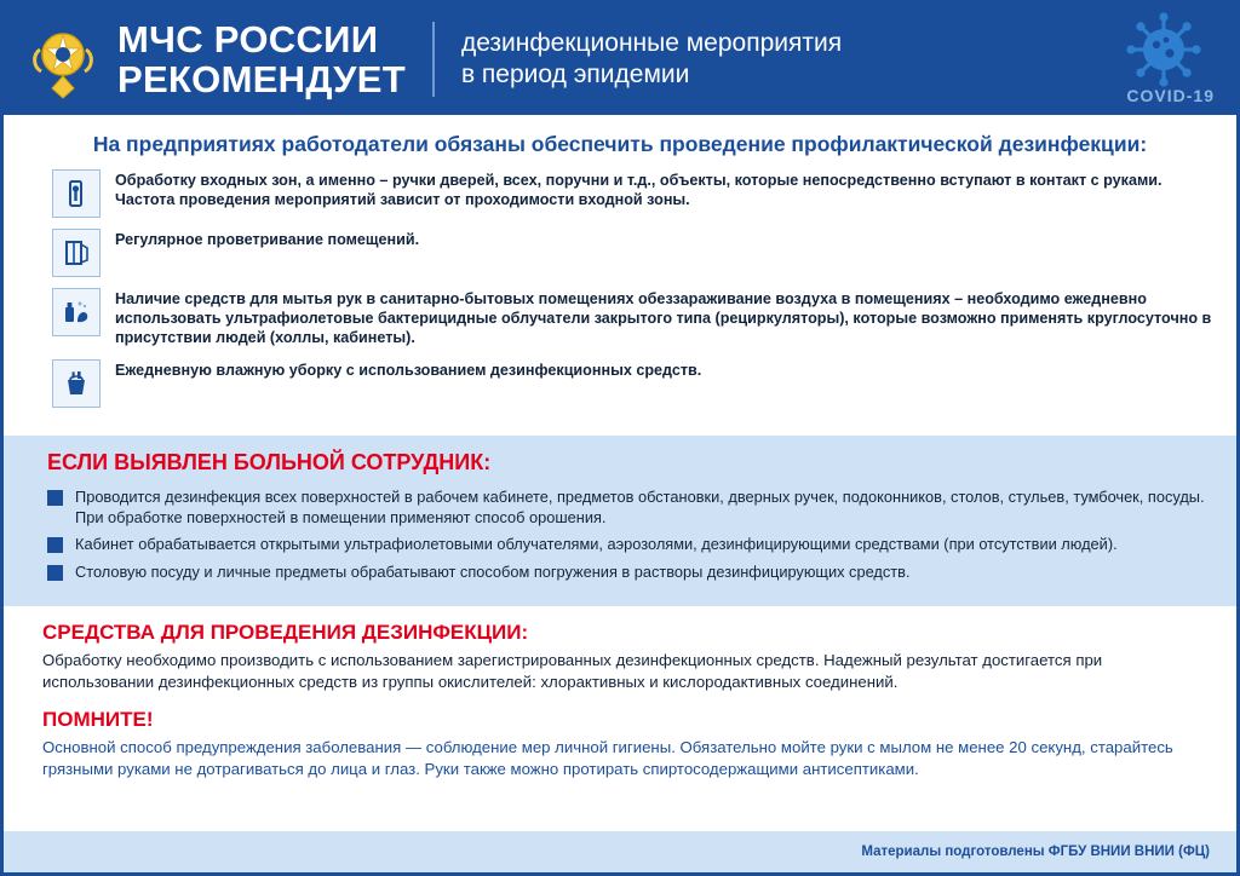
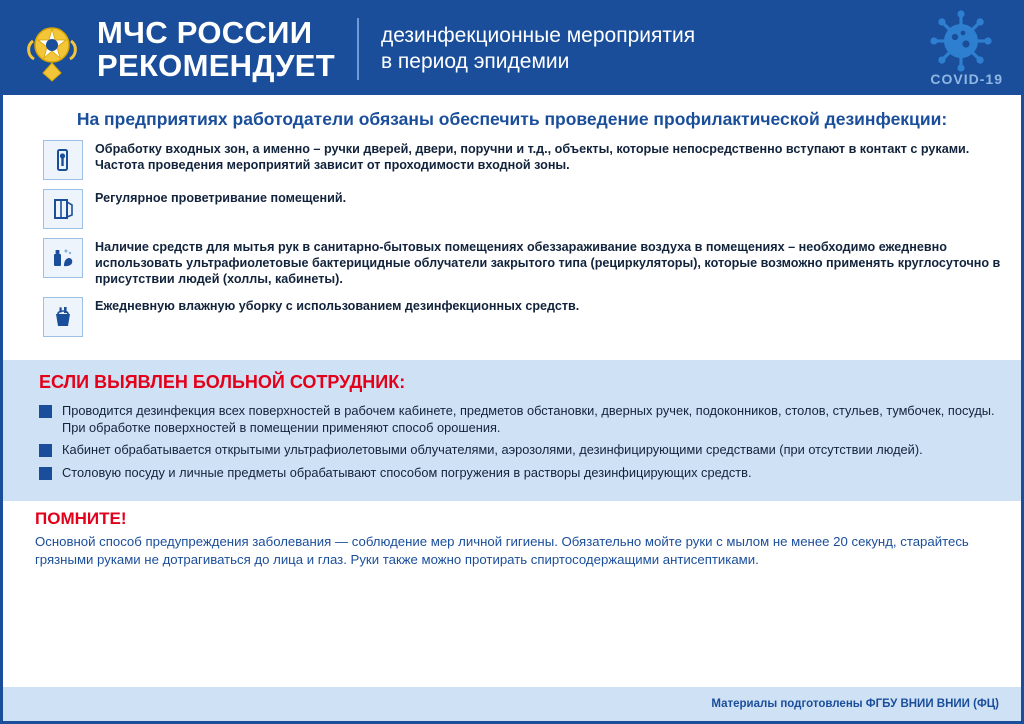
  МЧС РОССИИ
  РЕКОМЕНДУЕТ
  дезинфекционные мероприятия
  в период эпидемии
  COVID-19
  На предприятиях работодатели обязаны обеспечить проведение профилактической дезинфекции:
- Обработку входных зон, а именно – ручки дверей, всех, поручни и т.д., объекты, которые непосредственно вступают в контакт с руками. Частота проведения мероприятий зависит от проходимости входной зоны.
+ Обработку входных зон, а именно – ручки дверей, двери, поручни и т.д., объекты, которые непосредственно вступают в контакт с руками. Частота проведения мероприятий зависит от проходимости входной зоны.
  Регулярное проветривание помещений.
  Наличие средств для мытья рук в санитарно-бытовых помещениях обеззараживание воздуха в помещениях – необходимо ежедневно использовать ультрафиолетовые бактерицидные облучатели закрытого типа (рециркуляторы), которые возможно применять круглосуточно в присутствии людей (холлы, кабинеты).
  Ежедневную влажную уборку с использованием дезинфекционных средств.
  ЕСЛИ ВЫЯВЛЕН БОЛЬНОЙ СОТРУДНИК:
  Проводится дезинфекция всех поверхностей в рабочем кабинете, предметов обстановки, дверных ручек, подоконников, столов, стульев, тумбочек, посуды. При обработке поверхностей в помещении применяют способ орошения.
  Кабинет обрабатывается открытыми ультрафиолетовыми облучателями, аэрозолями, дезинфицирующими средствами (при отсутствии людей).
  Столовую посуду и личные предметы обрабатывают способом погружения в растворы дезинфицирующих средств.
- СРЕДСТВА ДЛЯ ПРОВЕДЕНИЯ ДЕЗИНФЕКЦИИ:
- Обработку необходимо производить с использованием зарегистрированных дезинфекционных средств. Надежный результат достигается при использовании дезинфекционных средств из группы окислителей: хлорактивных и кислородактивных соединений.
  ПОМНИТЕ!
  Основной способ предупреждения заболевания — соблюдение мер личной гигиены. Обязательно мойте руки с мылом не менее 20 секунд, старайтесь грязными руками не дотрагиваться до лица и глаз. Руки также можно протирать спиртосодержащими антисептиками.
  Материалы подготовлены ФГБУ ВНИИ ВНИИ (ФЦ)
